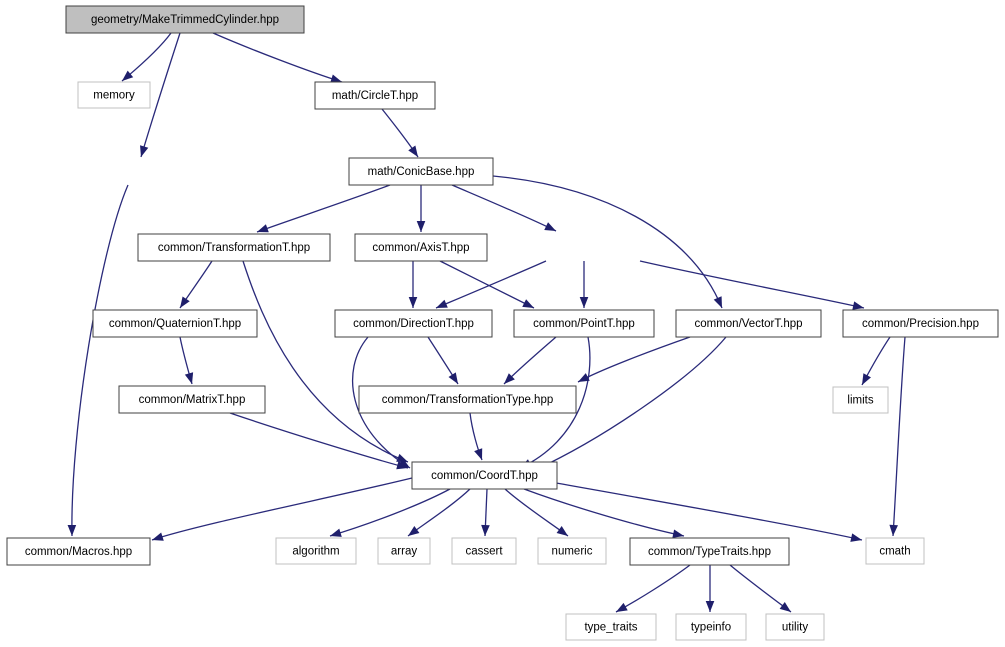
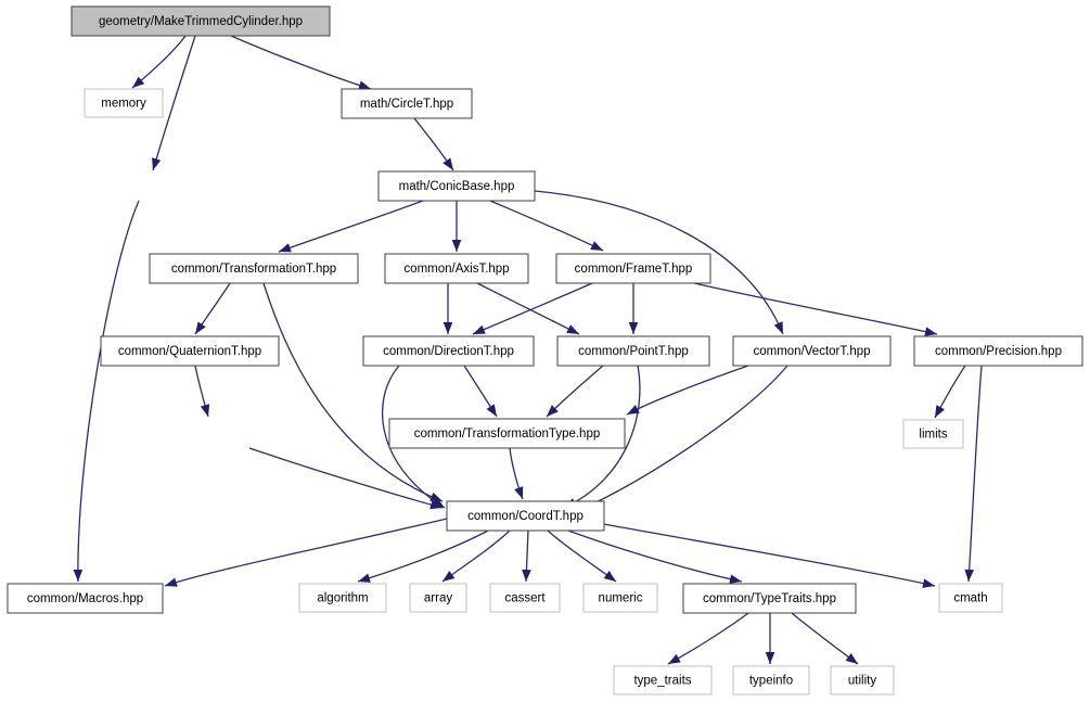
  geometry/MakeTrimmedCylinder.hpp
  memory
  math/CircleT.hpp
  math/ConicBase.hpp
  common/TransformationT.hpp
  common/AxisT.hpp
+ common/FrameT.hpp
  common/QuaternionT.hpp
  common/DirectionT.hpp
  common/PointT.hpp
  common/VectorT.hpp
  common/Precision.hpp
- common/MatrixT.hpp
  common/TransformationType.hpp
  limits
  common/CoordT.hpp
  common/Macros.hpp
  algorithm
  array
  cassert
  numeric
  common/TypeTraits.hpp
  cmath
  type_traits
  typeinfo
  utility
